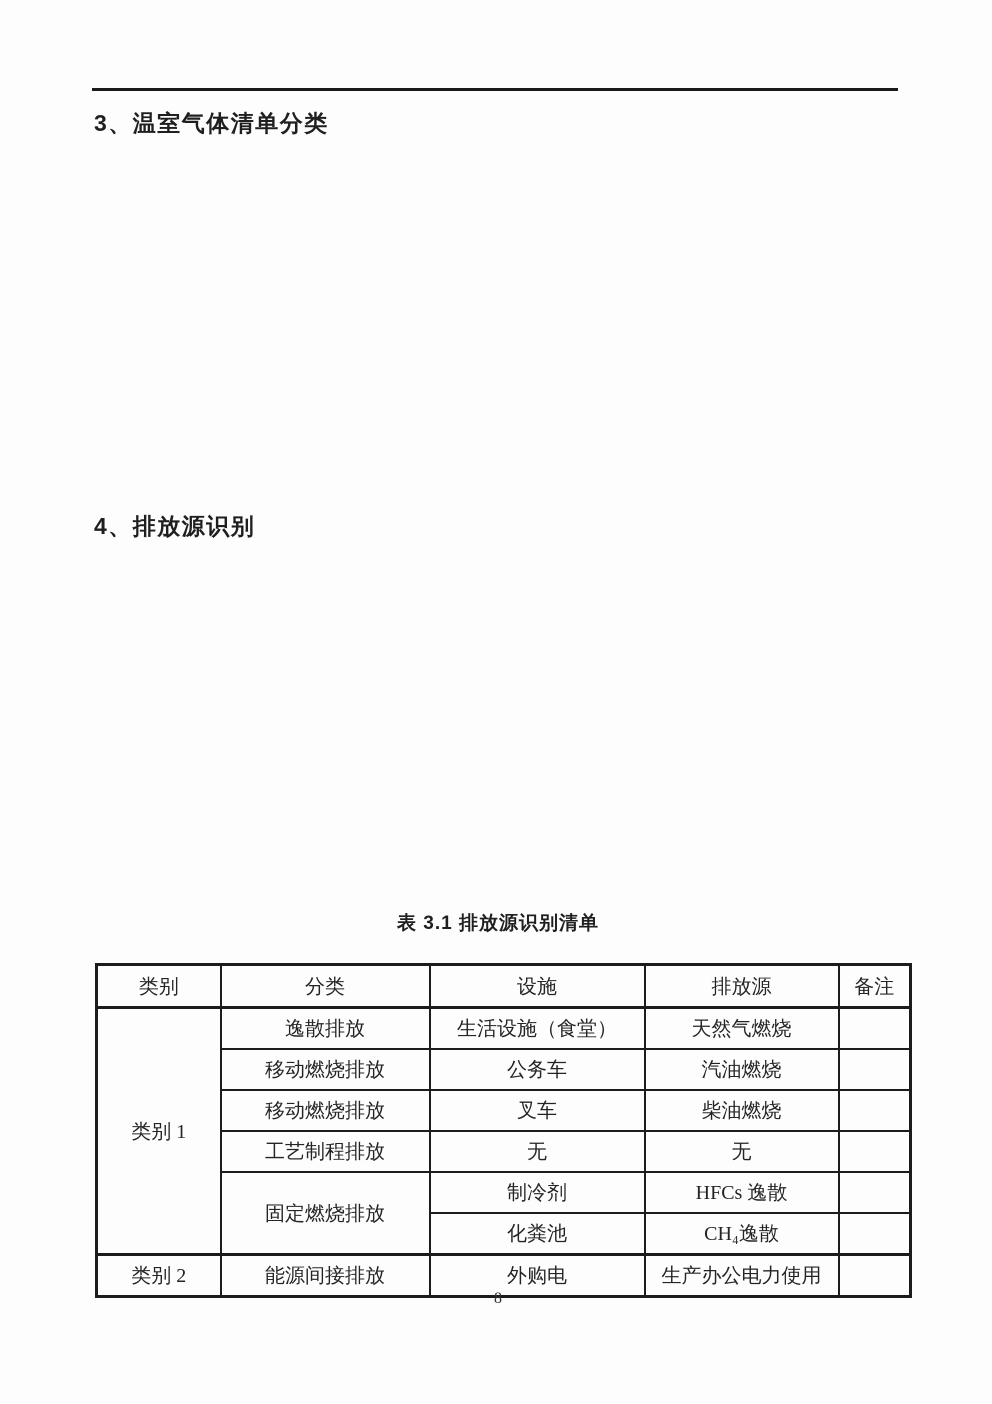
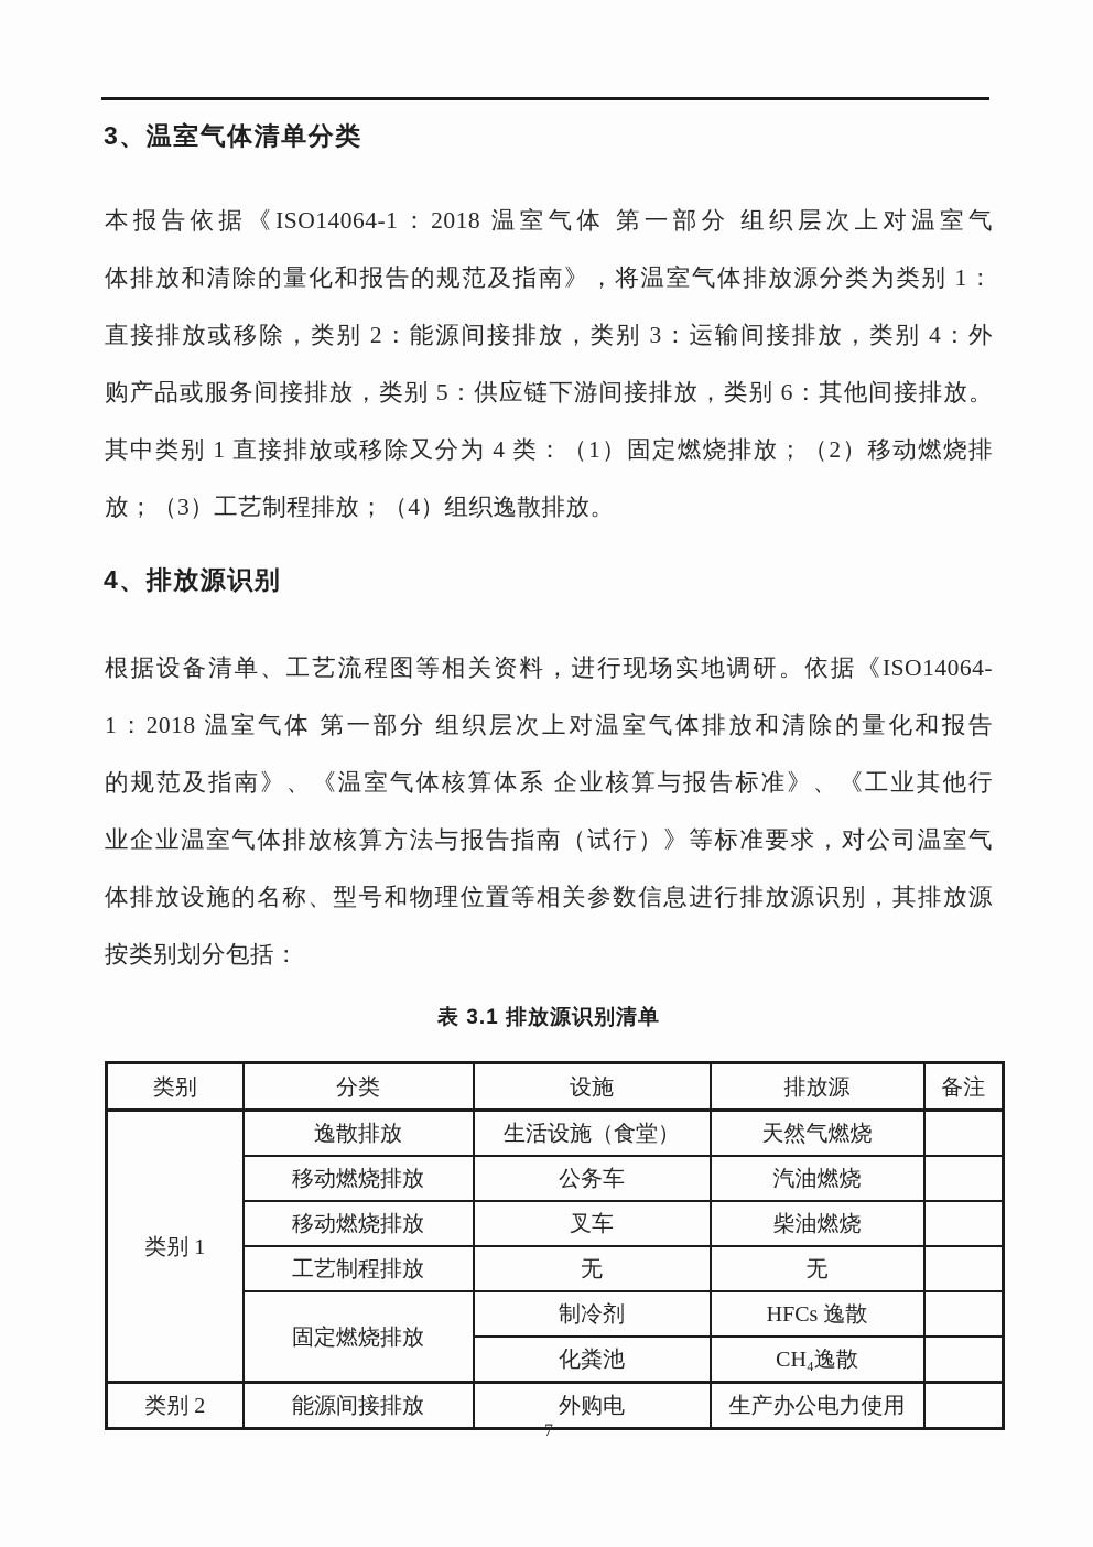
  3、温室气体清单分类
+ 本报告依据《ISO14064-1：2018 温室气体 第一部分 组织层次上对温室气
+ 体排放和清除的量化和报告的规范及指南》，将温室气体排放源分类为类别 1：
+ 直接排放或移除，类别 2：能源间接排放，类别 3：运输间接排放，类别 4：外
+ 购产品或服务间接排放，类别 5：供应链下游间接排放，类别 6：其他间接排放。
+ 其中类别 1 直接排放或移除又分为 4 类：（1）固定燃烧排放；（2）移动燃烧排
+ 放；（3）工艺制程排放；（4）组织逸散排放。
  4、排放源识别
+ 根据设备清单、工艺流程图等相关资料，进行现场实地调研。依据《ISO14064-
+ 1：2018 温室气体 第一部分 组织层次上对温室气体排放和清除的量化和报告
+ 的规范及指南》、《温室气体核算体系 企业核算与报告标准》、《工业其他行
+ 业企业温室气体排放核算方法与报告指南（试行）》等标准要求，对公司温室气
+ 体排放设施的名称、型号和物理位置等相关参数信息进行排放源识别，其排放源
+ 按类别划分包括：
  表 3.1 排放源识别清单
  类别	分类	设施	排放源	备注
  类别 1	逸散排放	生活设施（食堂）	天然气燃烧
  移动燃烧排放	公务车	汽油燃烧
  移动燃烧排放	叉车	柴油燃烧
  工艺制程排放	无	无
  固定燃烧排放	制冷剂	HFCs 逸散
  化粪池	CH₄逸散
  类别 2	能源间接排放	外购电	生产办公电力使用
- 8
+ 7
